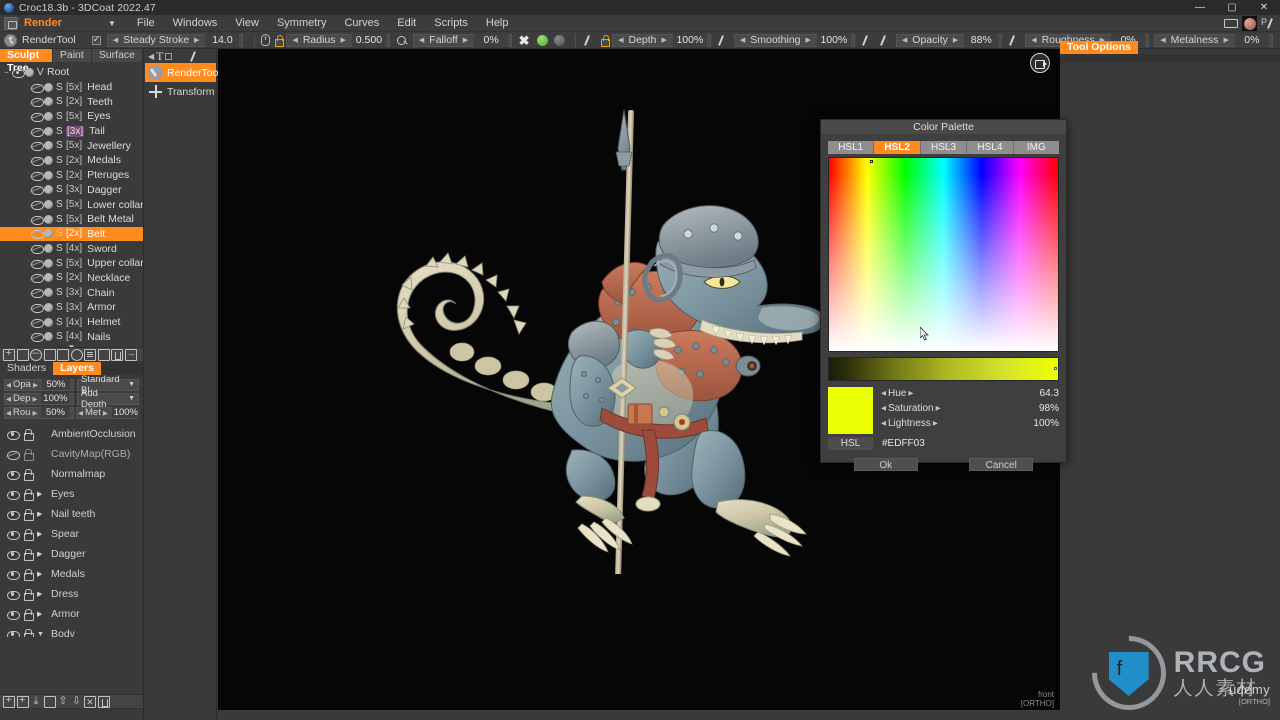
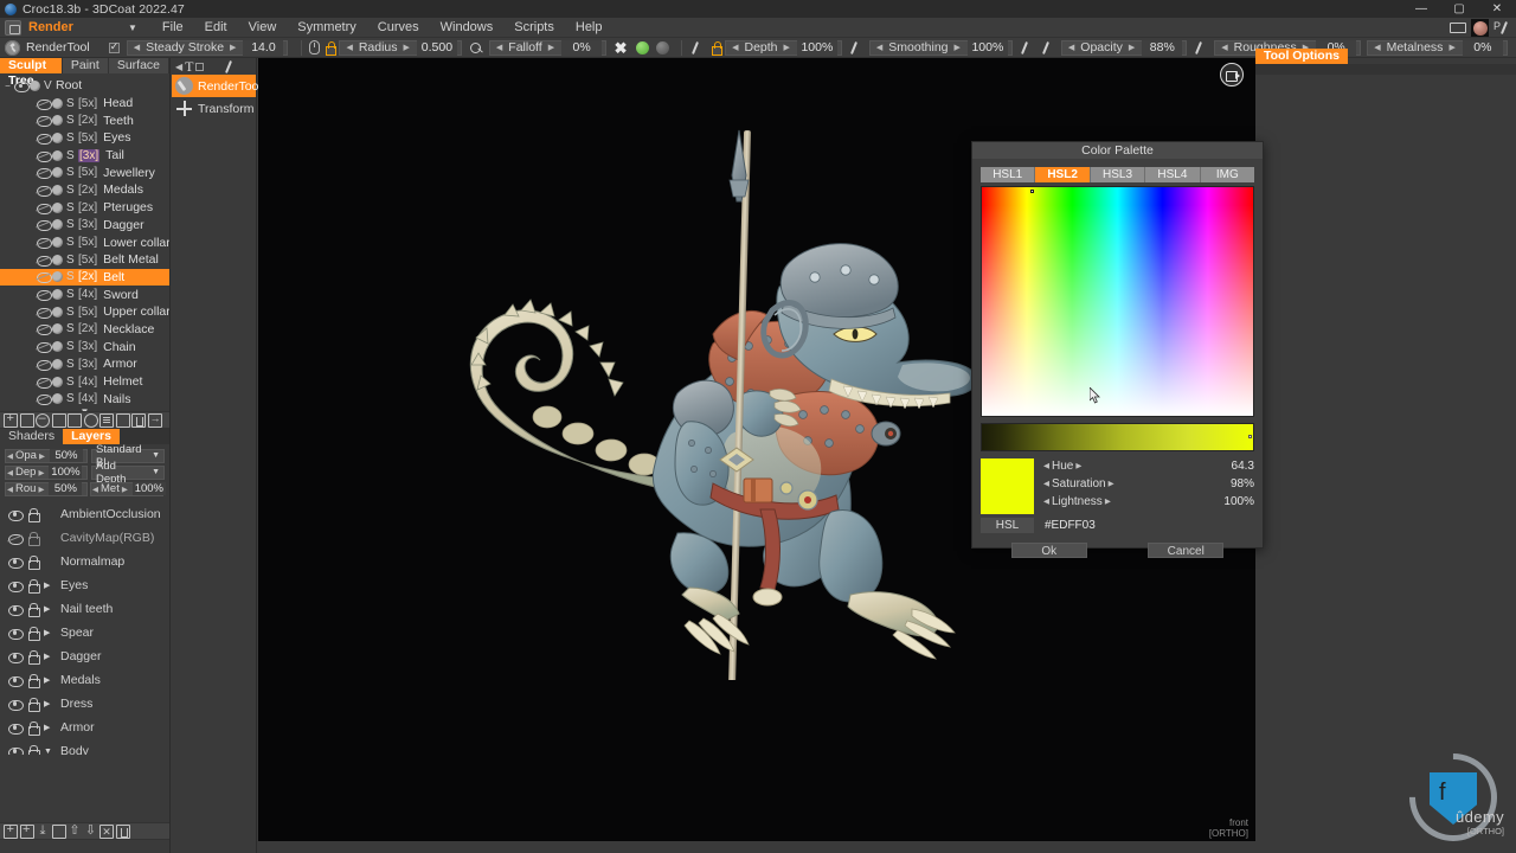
  Croc18.3b - 3DCoat 2022.47
  —
  ▢
  ✕
  Render
  ▼
  File
- Windows
+ Edit
  View
  Symmetry
  Curves
- Edit
+ Windows
  Scripts
  Help
  P
  RenderTool
  Steady Stroke
  14.0
  Radius
  0.500
  Falloff
  0%
  ✖
  Depth
  100%
  Smoothing
  100%
  Opacity
  88%
  Roughness
  0%
  Metalness
  0%
  Sculpt T
  Paint
  Surface
  −
  V
  Root
  S
  [5x]
  Head
  S
  [2x]
  Teeth
  S
  [5x]
  Eyes
  S
  [3x]
  Tail
  S
  [5x]
  Jewellery
  S
  [2x]
  Medals
  S
  [2x]
  Pteruges
  S
  [3x]
  Dagger
  S
  [5x]
  Lower collar
  S
  [5x]
  Belt Metal
  S
  [2x]
  Belt
  S
  [4x]
  Sword
  S
  [5x]
  Upper collar
  S
  [2x]
  Necklace
  S
  [3x]
  Chain
  S
  [3x]
  Armor
  S
  [4x]
  Helmet
  S
  [4x]
  Nails
  Shaders
  Layers
  Opa
  50%
  Standard Bl
  Dep
  100%
  Add Depth
  Rou
  50%
  Met
  100%
  AmbientOcclusion
  CavityMap(RGB)
  Normalmap
  Eyes
  Nail teeth
  Spear
  Dagger
  Medals
  Dress
  Armor
  Body
  ⤓
  ⇧
  ⇩
  ✕
  ◀
  T
  RenderToo
  Transform
  front
  [ORTHO]
  Tool Options
  Color Palette
  HSL1
  HSL2
  HSL3
  HSL4
  IMG
  Hue
  64.3
  Saturation
  98%
  Lightness
  100%
  HSL
  #EDFF03
  Ok
  Cancel
- RRCG
- 人人素材
  ûdemy
  [ORTHO]
